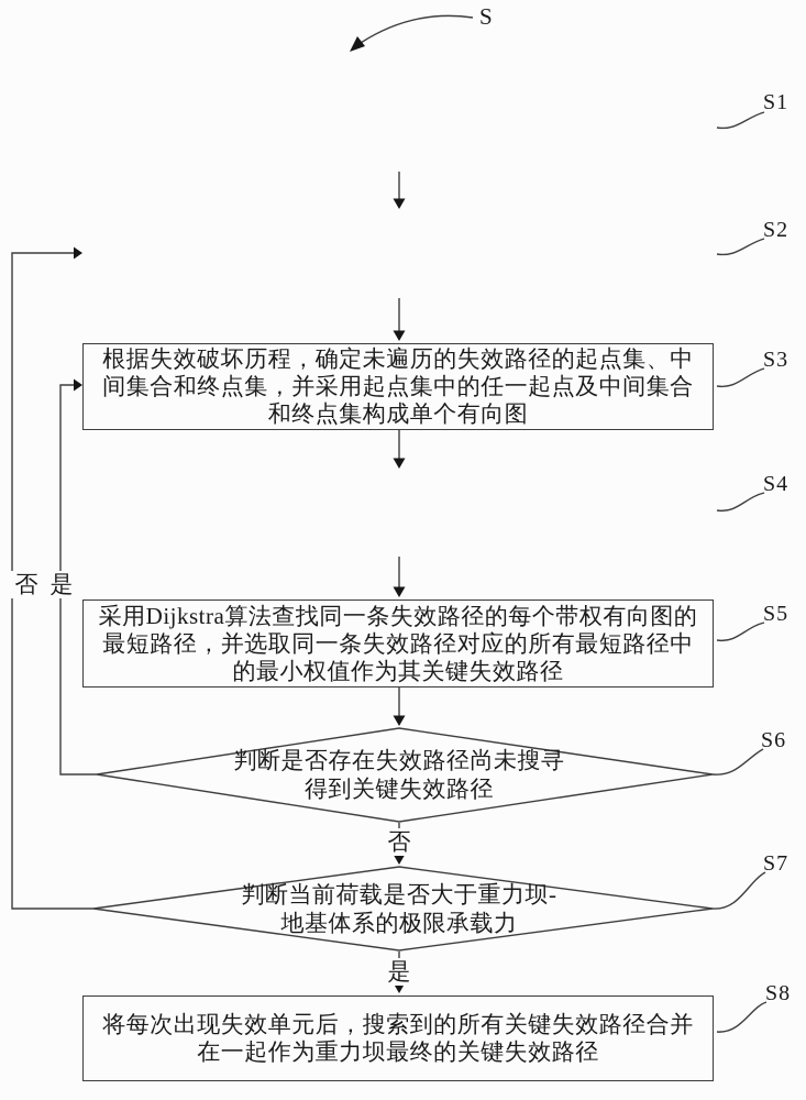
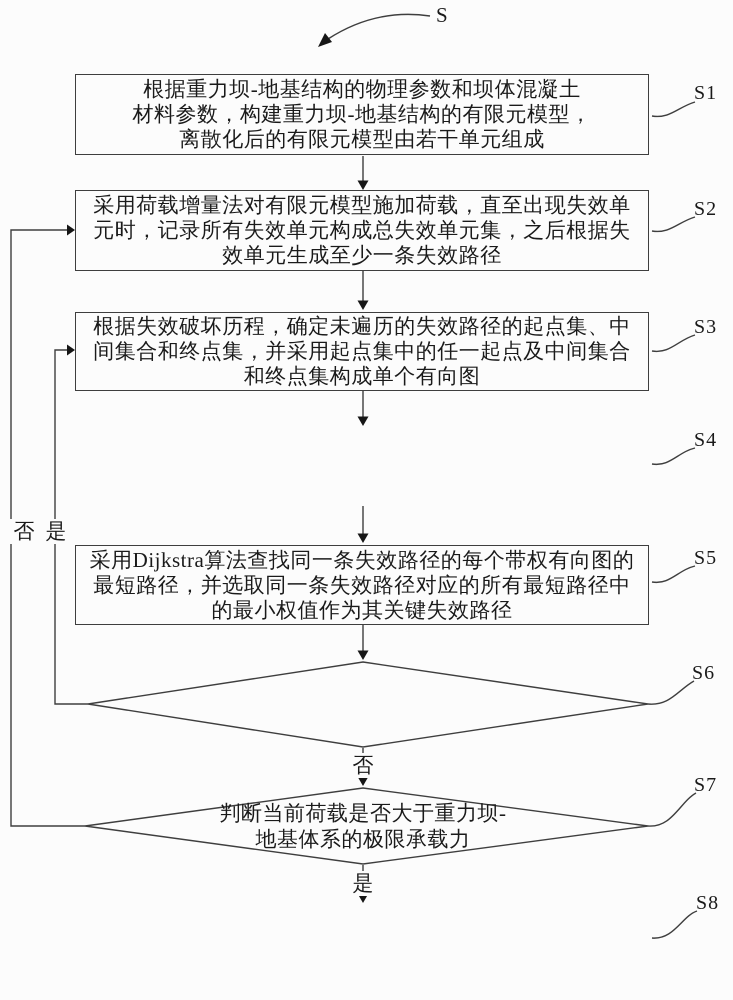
  S
+ 根据重力坝-地基结构的物理参数和坝体混凝土
+ 材料参数，构建重力坝-地基结构的有限元模型，
+ 离散化后的有限元模型由若干单元组成
+ 采用荷载增量法对有限元模型施加荷载，直至出现失效单
+ 元时，记录所有失效单元构成总失效单元集，之后根据失
+ 效单元生成至少一条失效路径
  根据失效破坏历程，确定未遍历的失效路径的起点集、中
  间集合和终点集，并采用起点集中的任一起点及中间集合
  和终点集构成单个有向图
  采用Dijkstra算法查找同一条失效路径的每个带权有向图的
  最短路径，并选取同一条失效路径对应的所有最短路径中
  的最小权值作为其关键失效路径
- 将每次出现失效单元后，搜索到的所有关键失效路径合并
- 在一起作为重力坝最终的关键失效路径
- 判断是否存在失效路径尚未搜寻
- 得到关键失效路径
  判断当前荷载是否大于重力坝-
  地基体系的极限承载力
  否
  是
  否
  是
  S1
  S2
  S3
  S4
  S5
  S6
  S7
  S8
